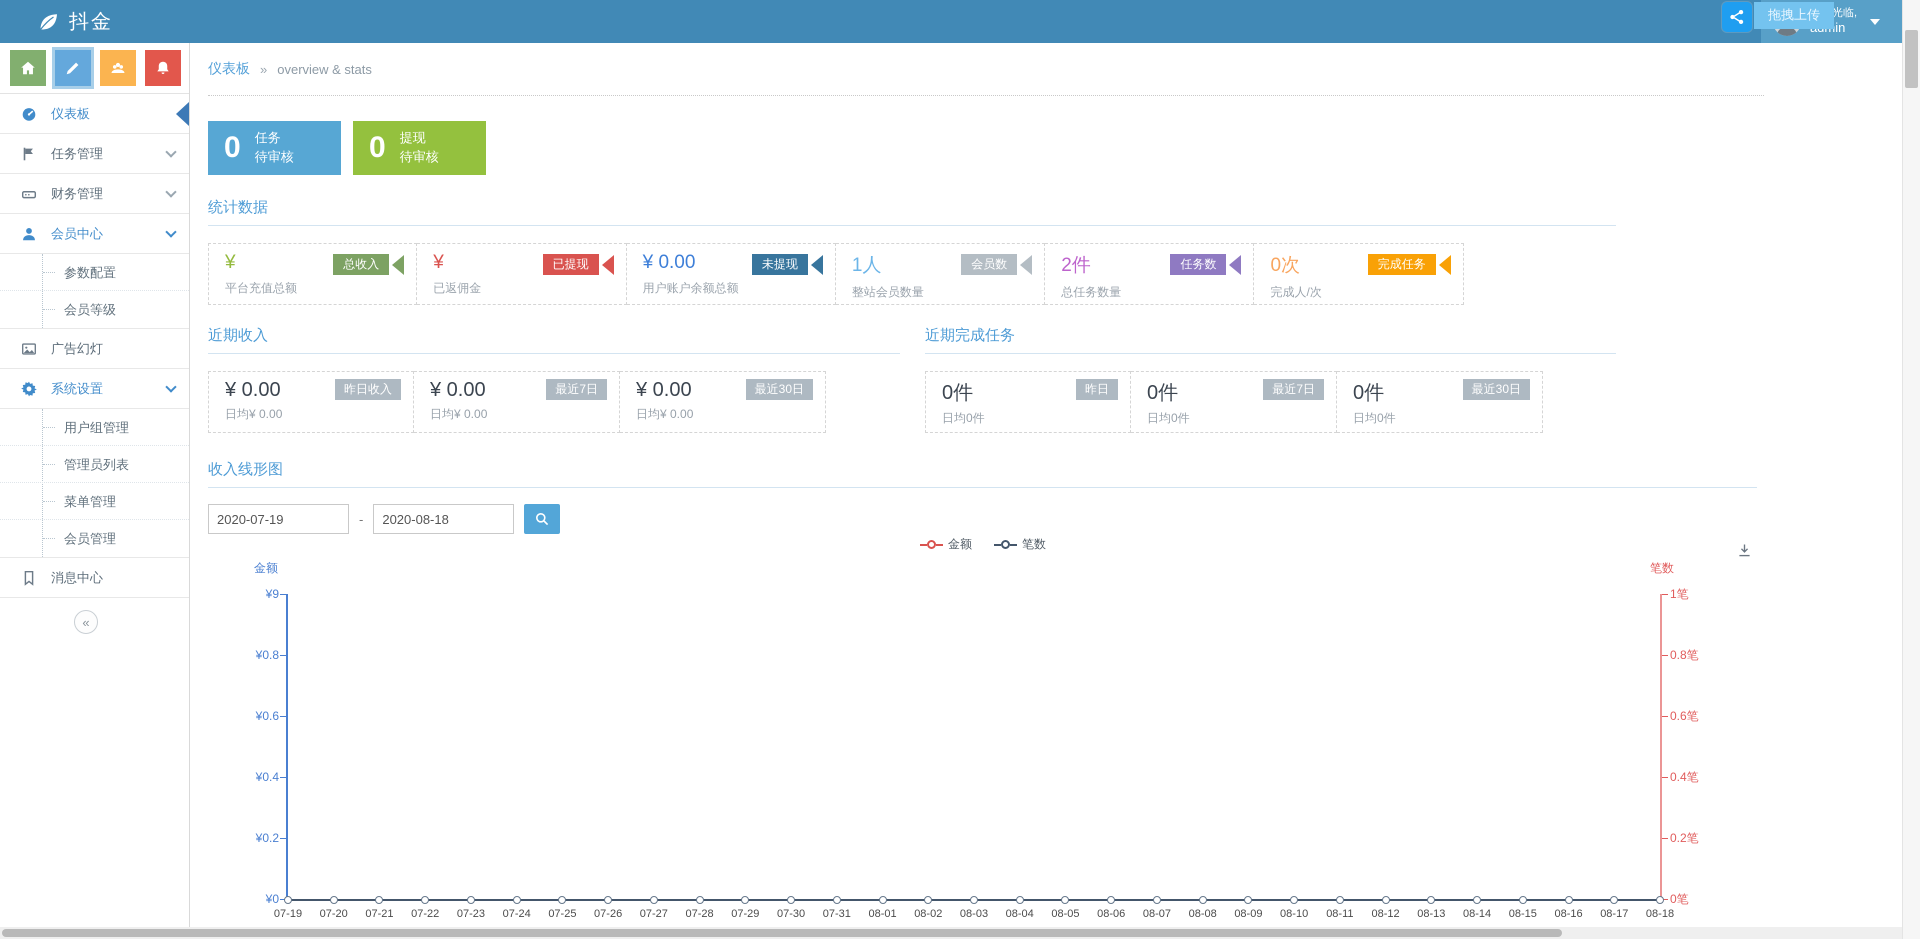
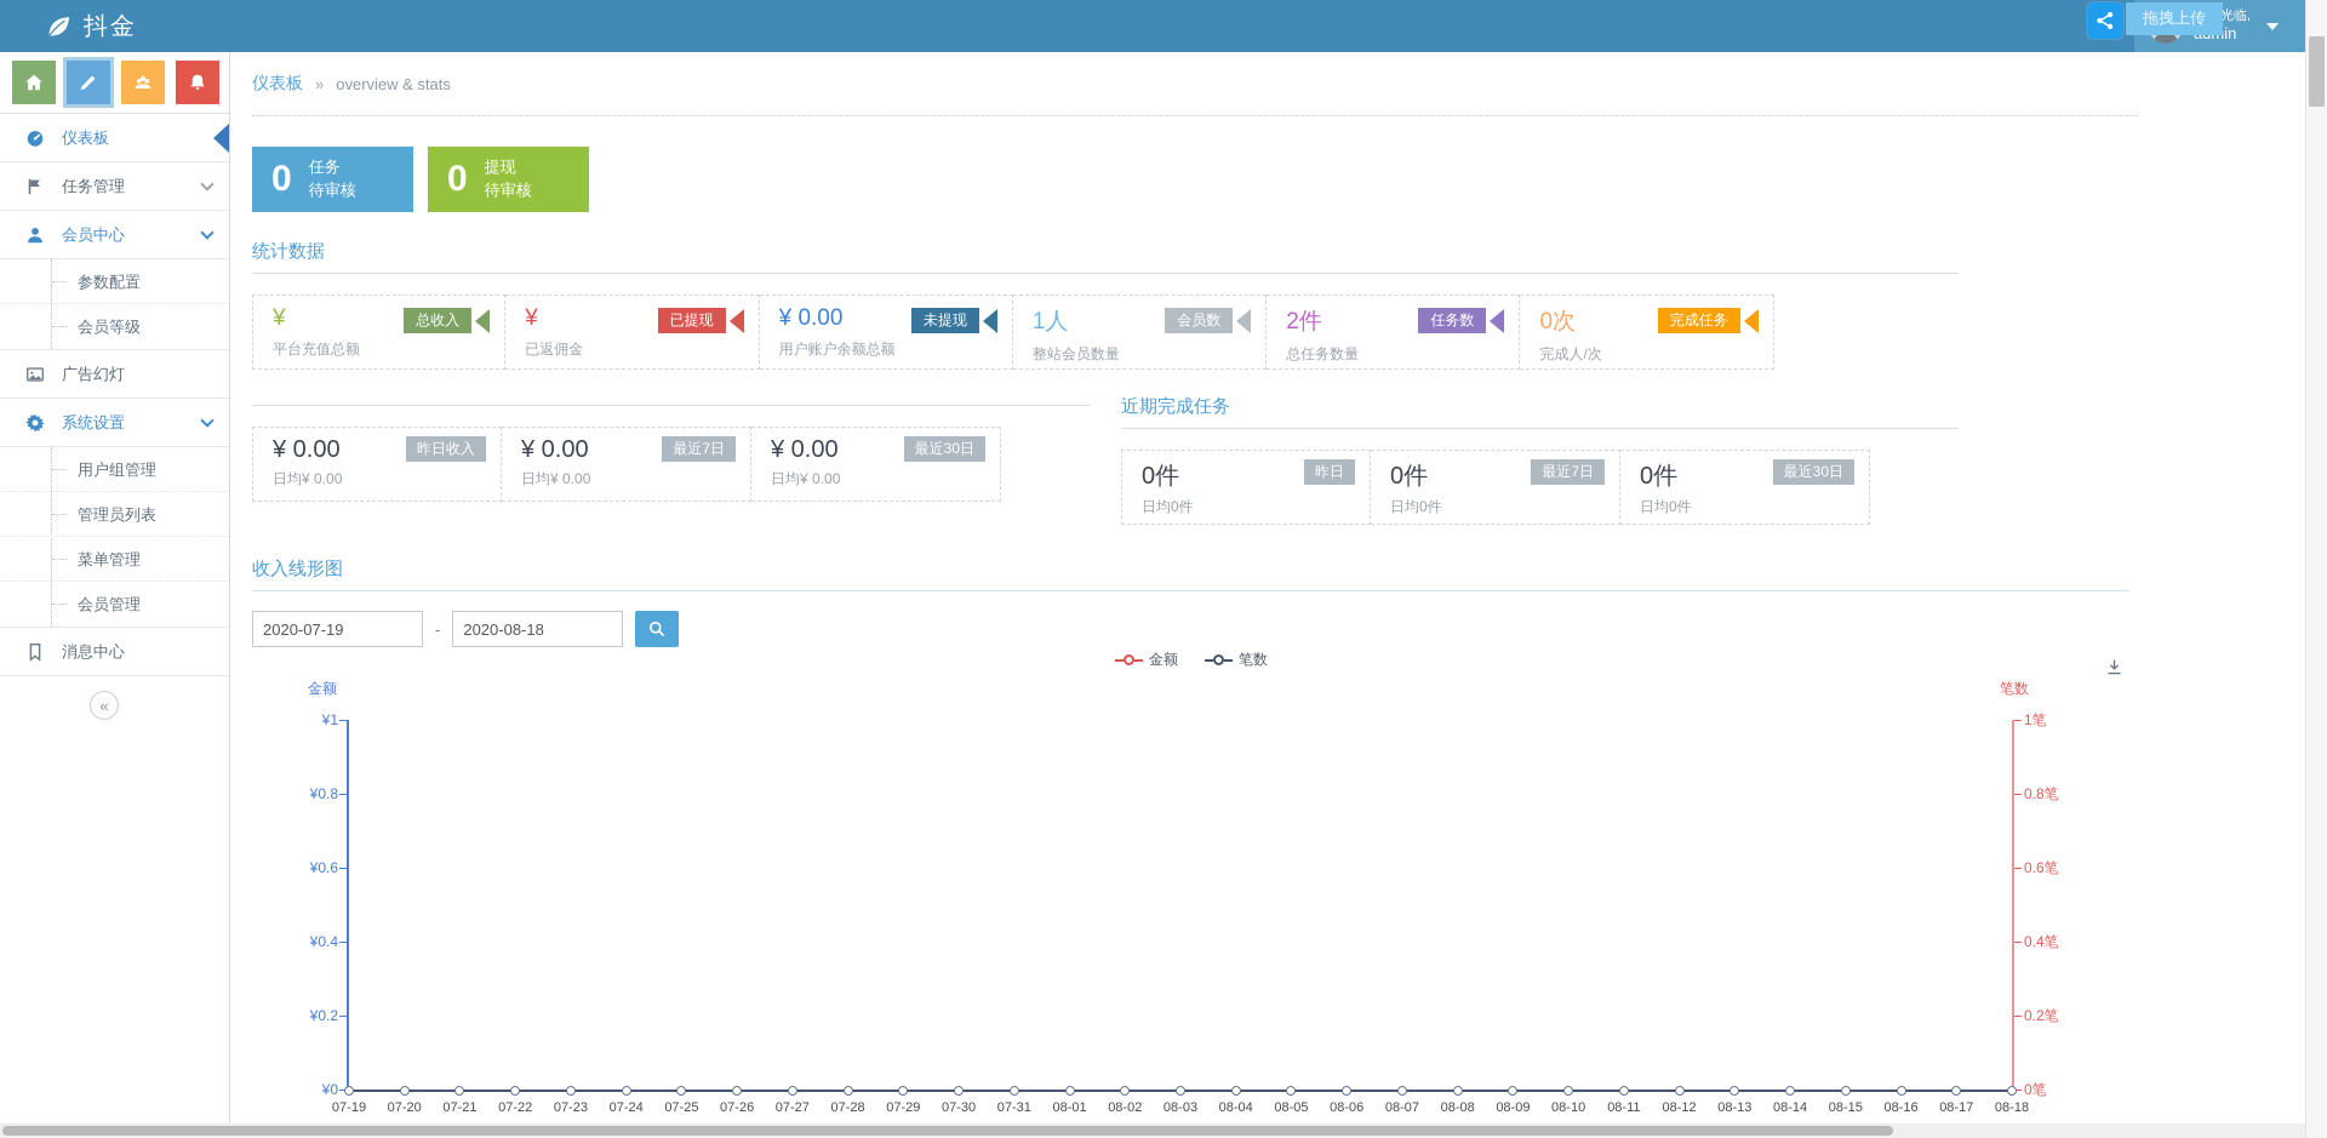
  抖金
  拖拽上传
  仪表板
  任务管理
- 财务管理
  会员中心
  参数配置
  会员等级
  广告幻灯
  系统设置
  用户组管理
  管理员列表
  菜单管理
  会员管理
  消息中心
  «
  仪表板
  »
  overview & stats
  0
  任务
  待审核
  0
  提现
  待审核
  统计数据
  ¥
  平台充值总额
  总收入
  ¥
  已返佣金
  已提现
  ¥ 0.00
  用户账户余额总额
  未提现
  1人
  整站会员数量
  会员数
  2件
  总任务数量
  任务数
  0次
  完成人/次
  完成任务
- 近期收入
  ¥ 0.00
  昨日收入
  日均¥ 0.00
  ¥ 0.00
  最近7日
  日均¥ 0.00
  ¥ 0.00
  最近30日
  日均¥ 0.00
  近期完成任务
  0件
  昨日
  日均0件
  0件
  最近7日
  日均0件
  0件
  最近30日
  日均0件
  收入线形图
  2020-07-19
  -
  2020-08-18
  金额
  笔数
  金额
  笔数
  ¥0
  ¥0.2
  ¥0.4
  ¥0.6
  ¥0.8
- ¥9
+ ¥1
  0笔
  0.2笔
  0.4笔
  0.6笔
  0.8笔
  1笔
  07-19
  07-20
  07-21
  07-22
  07-23
  07-24
  07-25
  07-26
  07-27
  07-28
  07-29
  07-30
  07-31
  08-01
  08-02
  08-03
  08-04
  08-05
  08-06
  08-07
  08-08
  08-09
  08-10
  08-11
  08-12
  08-13
  08-14
  08-15
  08-16
  08-17
  08-18
